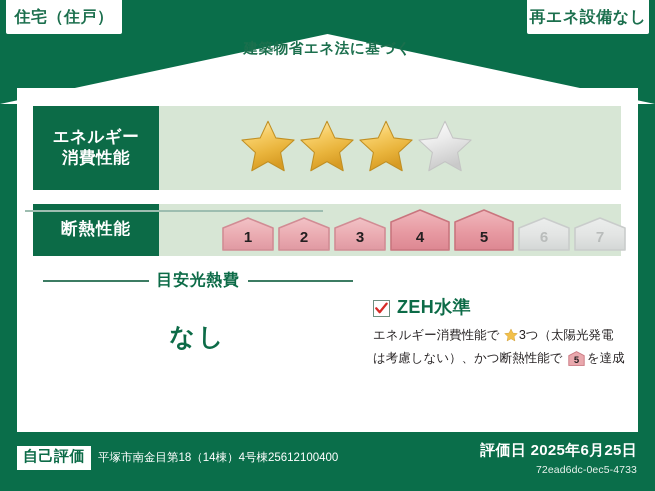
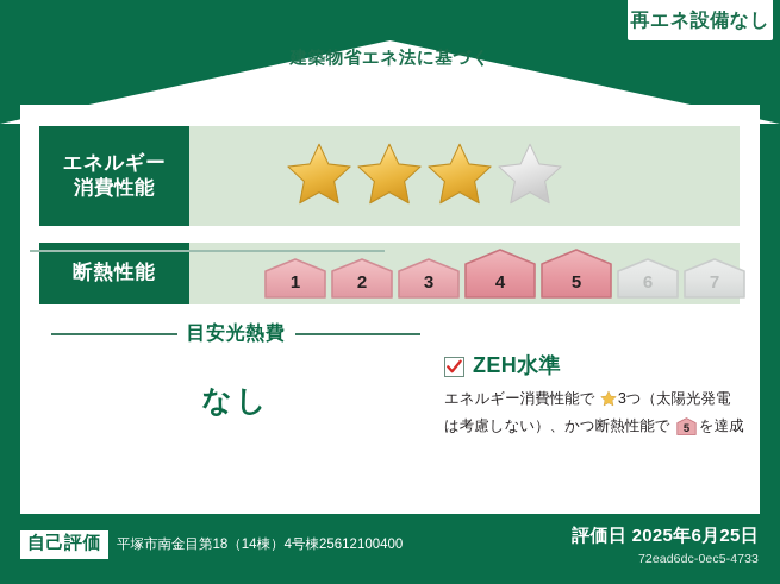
- 住宅（住戸）
  再エネ設備なし
  建築物省エネ法に基づく
  エネルギー
  消費性能
  断熱性能
  1
  2
  3
  4
  5
  6
  7
  目安光熱費
  なし
  ZEH水準
  エネルギー消費性能で 3つ（太陽光発電
  は考慮しない）、かつ断熱性能で
  5
  を達成
  自己評価
  平塚市南金目第18（14棟）4号棟25612100400
  評価日 2025年6月25日
  72ead6dc-0ec5-4733
